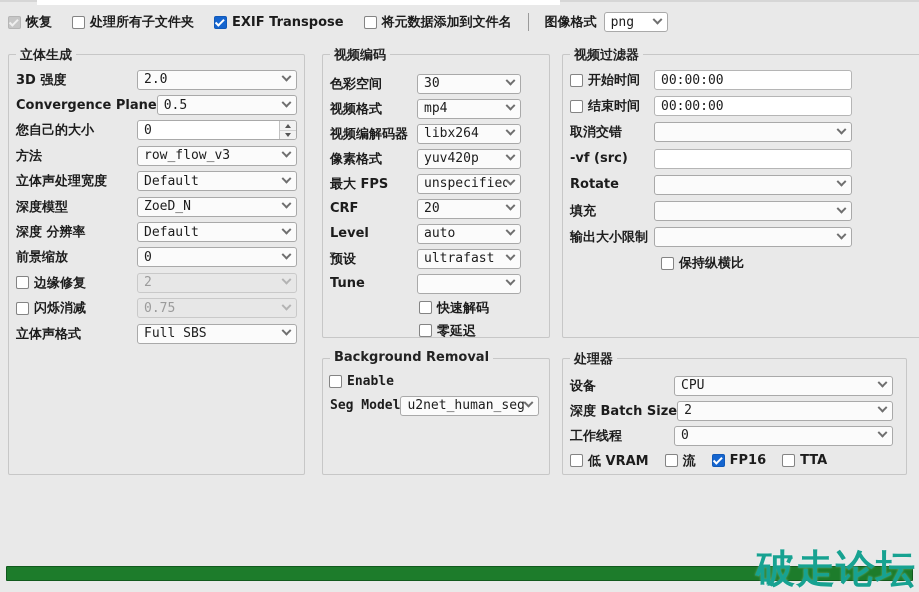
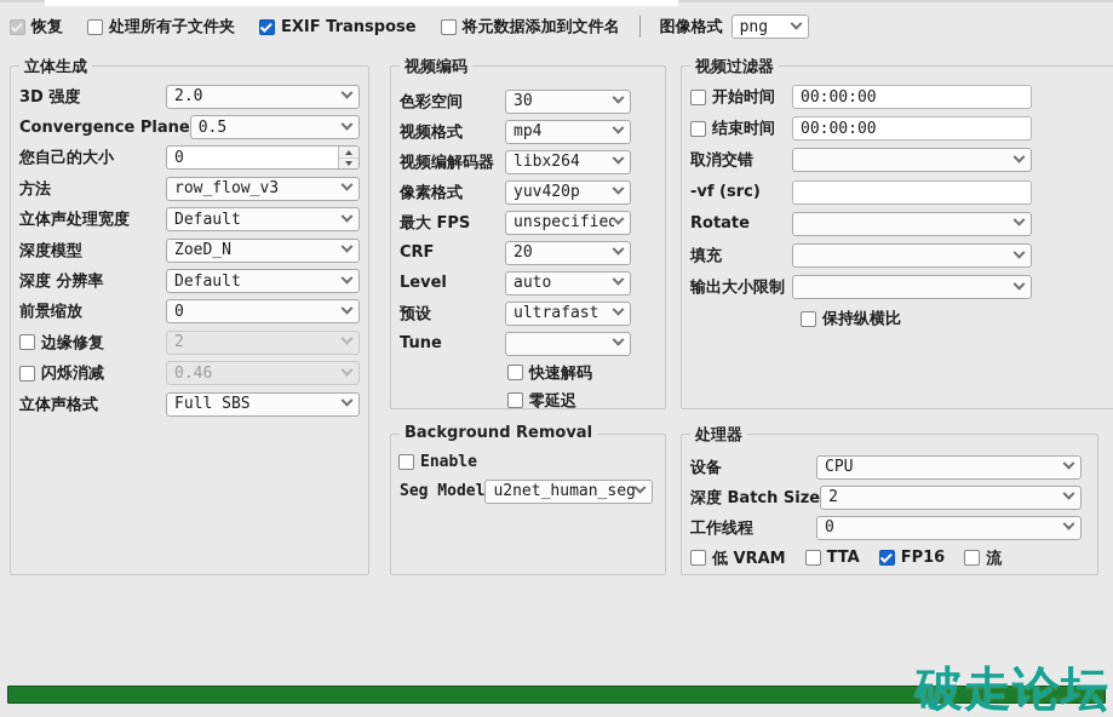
  恢复
  处理所有子文件夹
  EXIF Transpose
  将元数据添加到文件名
  图像格式
  png
  立体生成
  3D 强度
  2.0
  Convergence Plane
  0.5
  您自己的大小
  0
  方法
  row_flow_v3
  立体声处理宽度
  Default
  深度模型
  ZoeD_N
  深度 分辨率
  Default
  前景缩放
  0
  边缘修复
  2
  闪烁消减
- 0.75
+ 0.46
  立体声格式
  Full SBS
  视频编码
  色彩空间
  30
  视频格式
  mp4
  视频编解码器
  libx264
  像素格式
  yuv420p
  最大 FPS
  unspecified
  CRF
  20
  Level
  auto
  预设
  ultrafast
  Tune
  快速解码
  零延迟
  Background Removal
  Enable
  Seg Model
  u2net_human_seg
  视频过滤器
  开始时间
  00:00:00
  结束时间
  00:00:00
  取消交错
  -vf (src)
  Rotate
  填充
  输出大小限制
  保持纵横比
  处理器
  设备
  CPU
  深度 Batch Size
  2
  工作线程
  0
  低 VRAM
- 流
+ TTA
  FP16
- TTA
+ 流
  破走论坛
